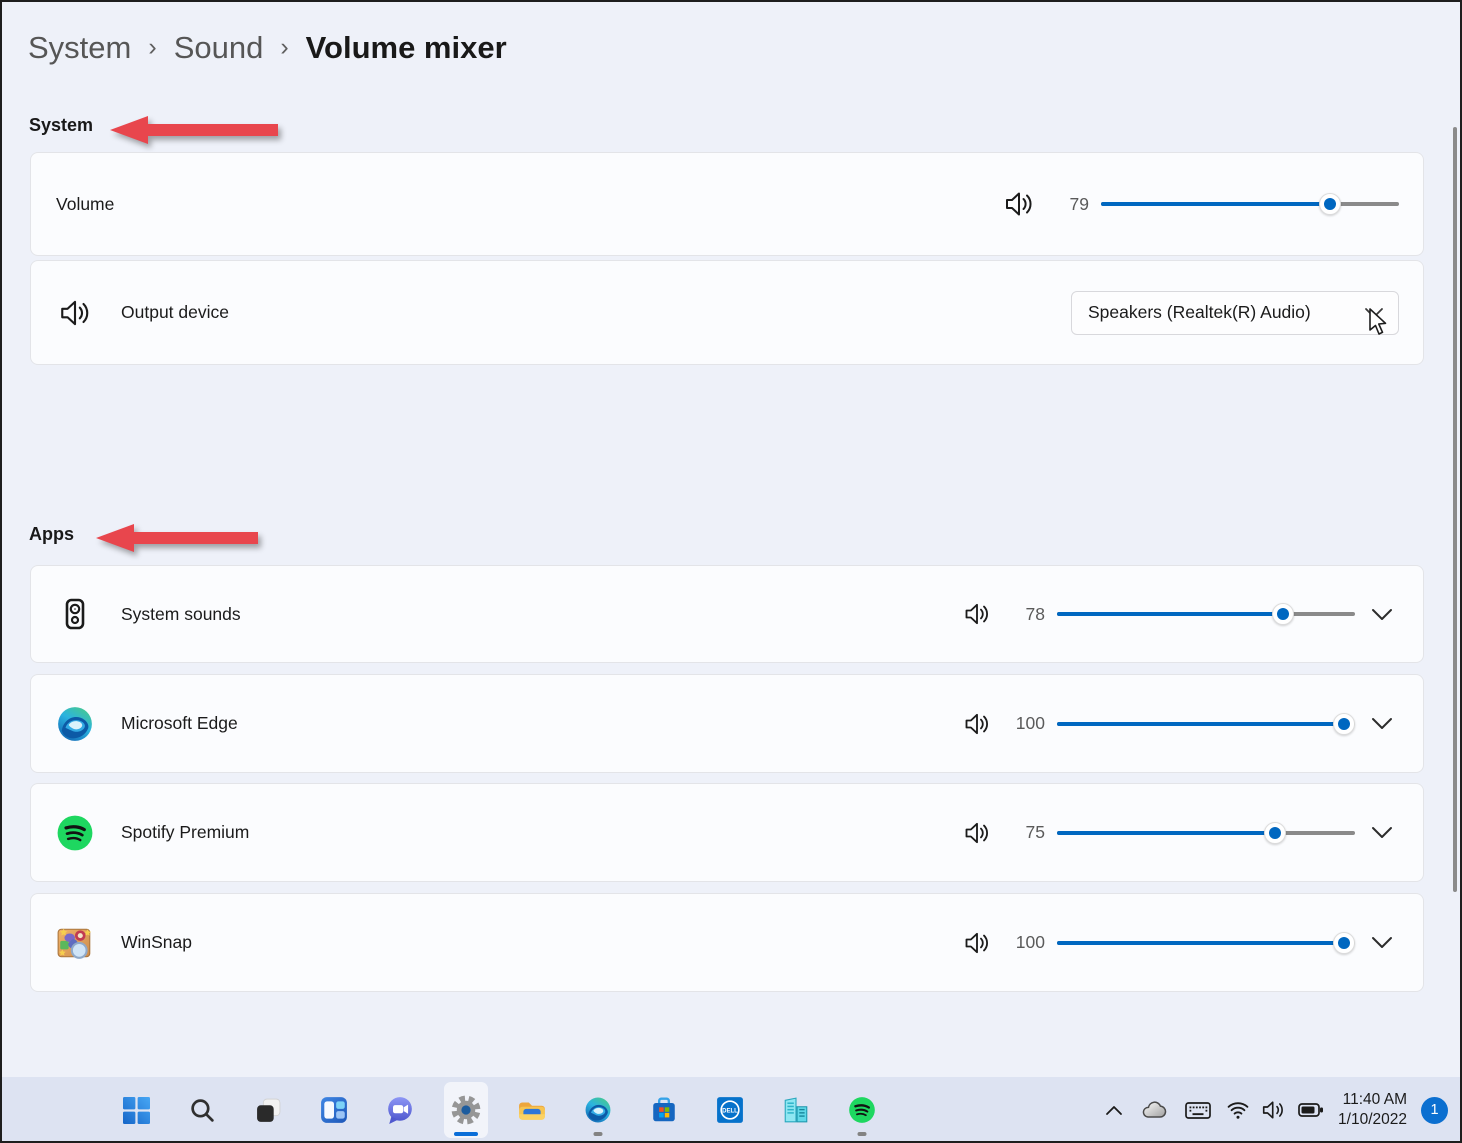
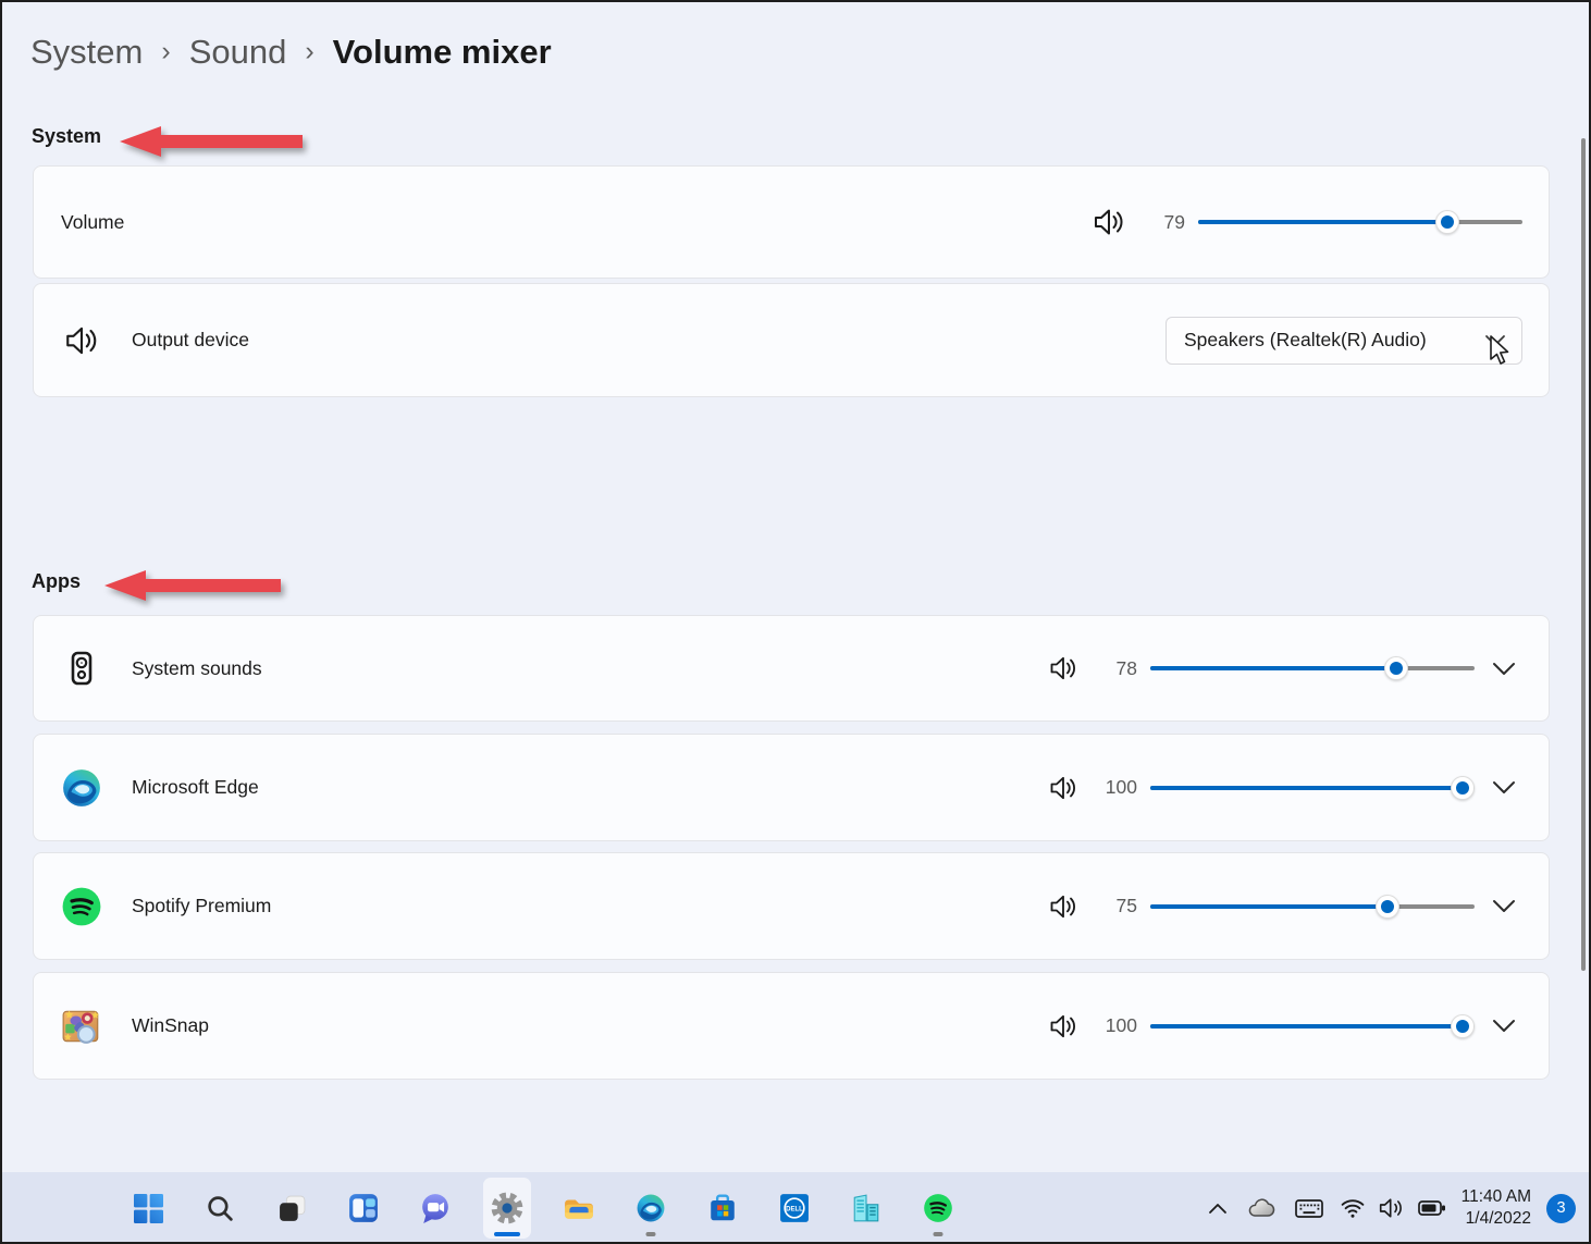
  System
  ›
  Sound
  ›
  Volume mixer
  System
  Volume
  79
  Output device
  Speakers (Realtek(R) Audio)
  Apps
  System sounds
  78
  Microsoft Edge
  100
  Spotify Premium
  75
  WinSnap
  100
  11:40 AM
- 1/10/2022
+ 1/4/2022
- 1
+ 3
